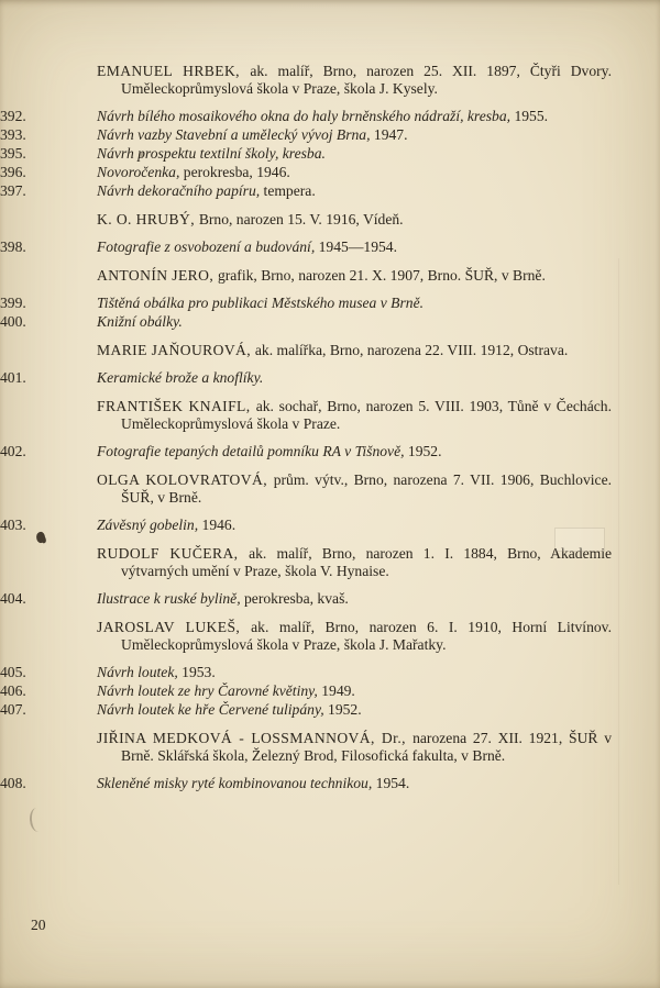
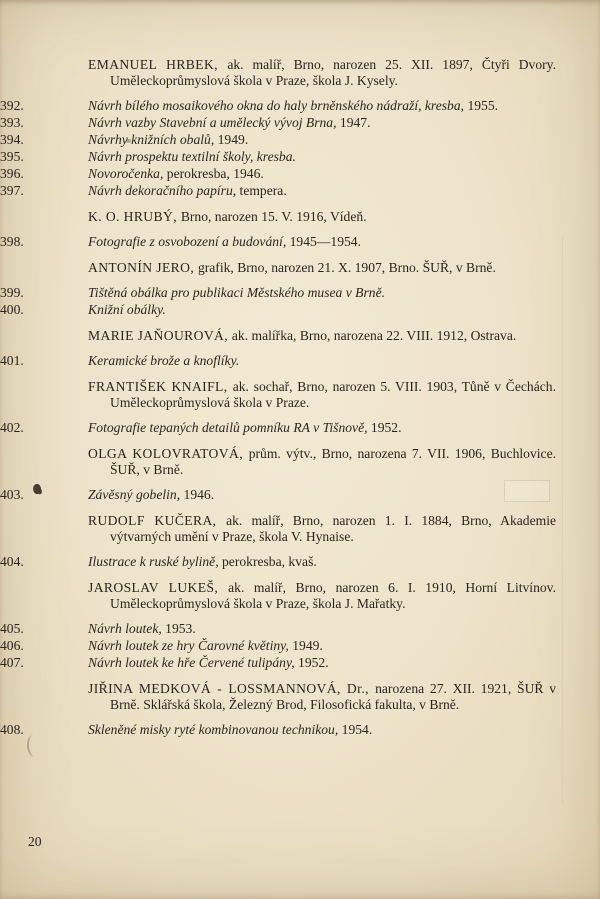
  EMANUEL HRBEK, ak. malíř, Brno, narozen 25. XII. 1897, Čtyři Dvory. Uměleckoprůmyslová škola v Praze, škola J. Kysely.
  392. Návrh bílého mosaikového okna do haly brněnského nádraží, kresba, 1955.
  393. Návrh vazby Stavební a umělecký vývoj Brna, 1947.
+ 394. Návrhy knižních obalů, 1949.
  395. Návrh prospektu textilní školy, kresba.
  396. Novoročenka, perokresba, 1946.
  397. Návrh dekoračního papíru, tempera.
  K. O. HRUBÝ, Brno, narozen 15. V. 1916, Vídeň.
  398. Fotografie z osvobození a budování, 1945—1954.
  ANTONÍN JERO, grafik, Brno, narozen 21. X. 1907, Brno. ŠUŘ, v Brně.
  399. Tištěná obálka pro publikaci Městského musea v Brně.
  400. Knižní obálky.
  MARIE JAŇOUROVÁ, ak. malířka, Brno, narozena 22. VIII. 1912, Ostrava.
  401. Keramické brože a knoflíky.
  FRANTIŠEK KNAIFL, ak. sochař, Brno, narozen 5. VIII. 1903, Tůně v Čechách. Uměleckoprůmyslová škola v Praze.
  402. Fotografie tepaných detailů pomníku RA v Tišnově, 1952.
  OLGA KOLOVRATOVÁ, prům. výtv., Brno, narozena 7. VII. 1906, Buchlovice. ŠUŘ, v Brně.
  403. Závěsný gobelin, 1946.
  RUDOLF KUČERA, ak. malíř, Brno, narozen 1. I. 1884, Brno, Akademie výtvarných umění v Praze, škola V. Hynaise.
  404. Ilustrace k ruské bylině, perokresba, kvaš.
  JAROSLAV LUKEŠ, ak. malíř, Brno, narozen 6. I. 1910, Horní Litvínov. Uměleckoprůmyslová škola v Praze, škola J. Mařatky.
  405. Návrh loutek, 1953.
  406. Návrh loutek ze hry Čarovné květiny, 1949.
  407. Návrh loutek ke hře Červené tulipány, 1952.
  JIŘINA MEDKOVÁ - LOSSMANNOVÁ, Dr., narozena 27. XII. 1921, ŠUŘ v Brně. Sklářská škola, Železný Brod, Filosofická fakulta, v Brně.
  408. Skleněné misky ryté kombinovanou technikou, 1954.
  20
